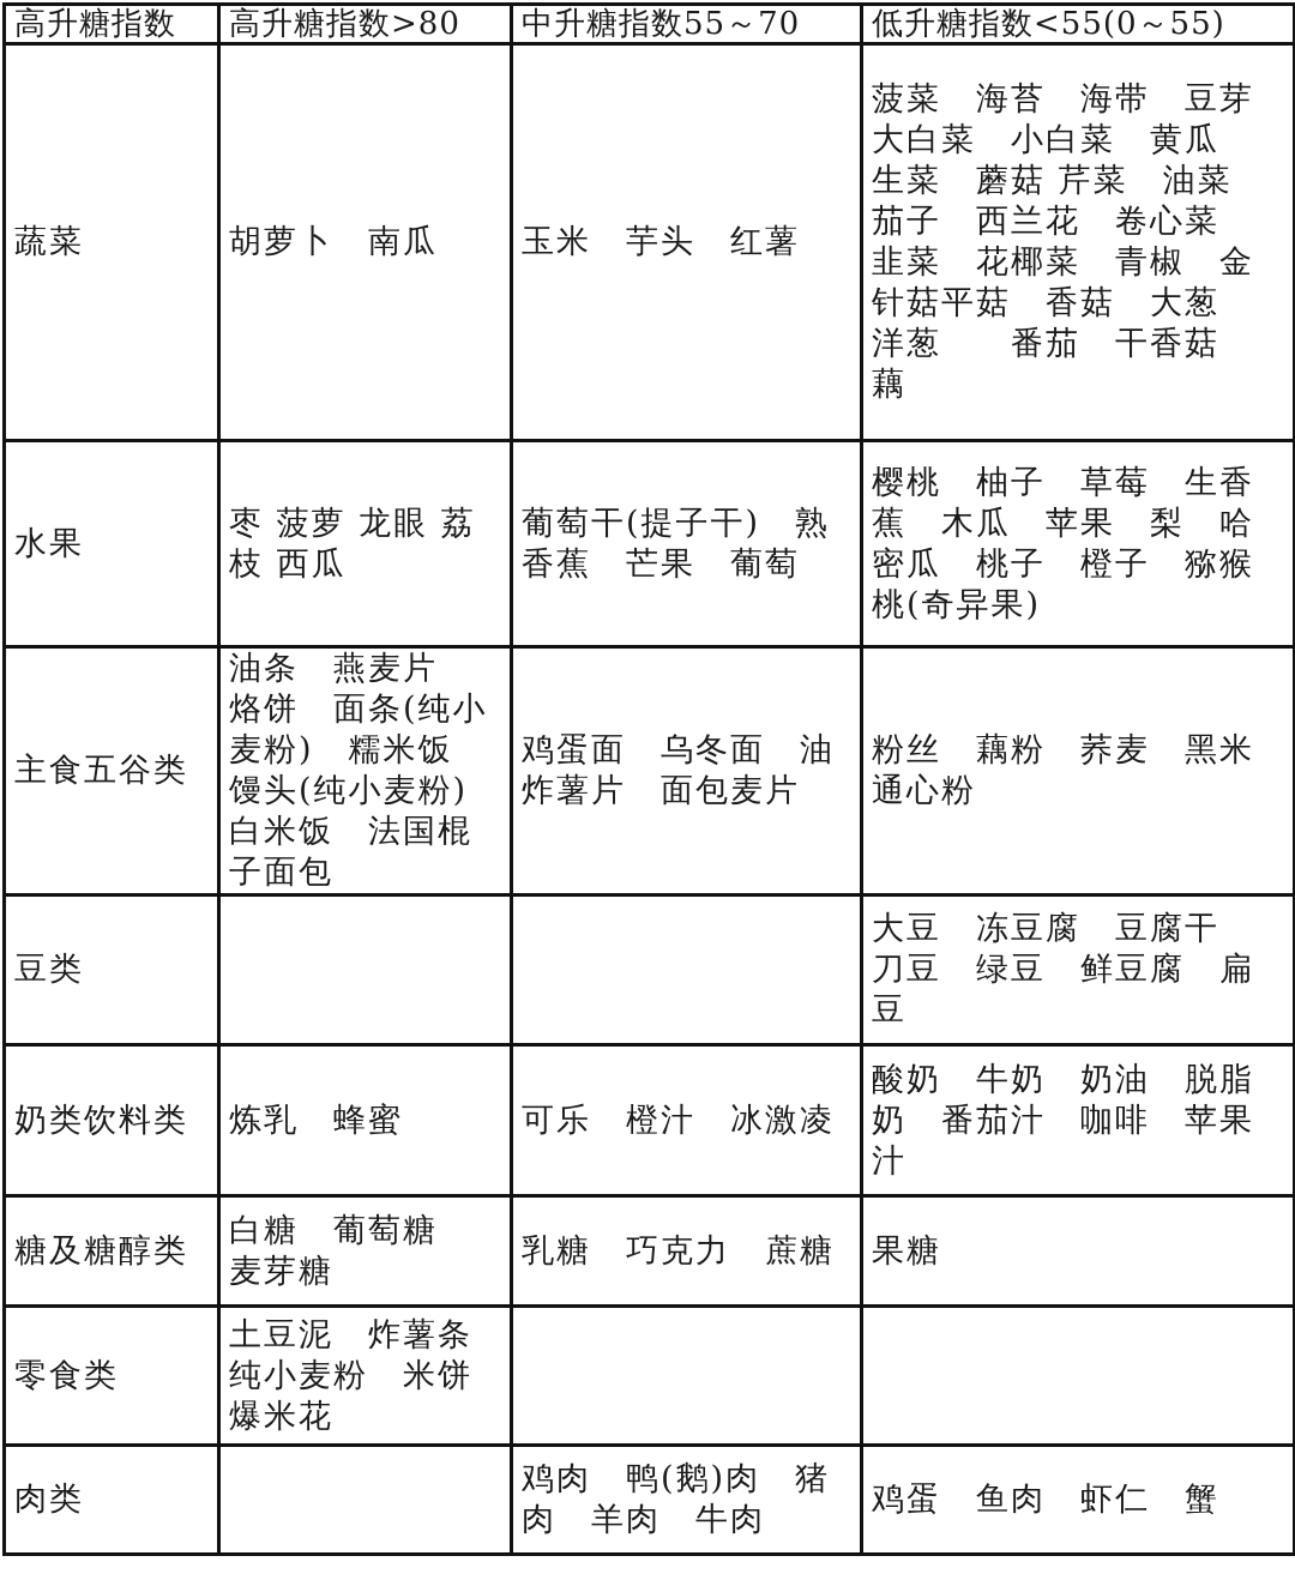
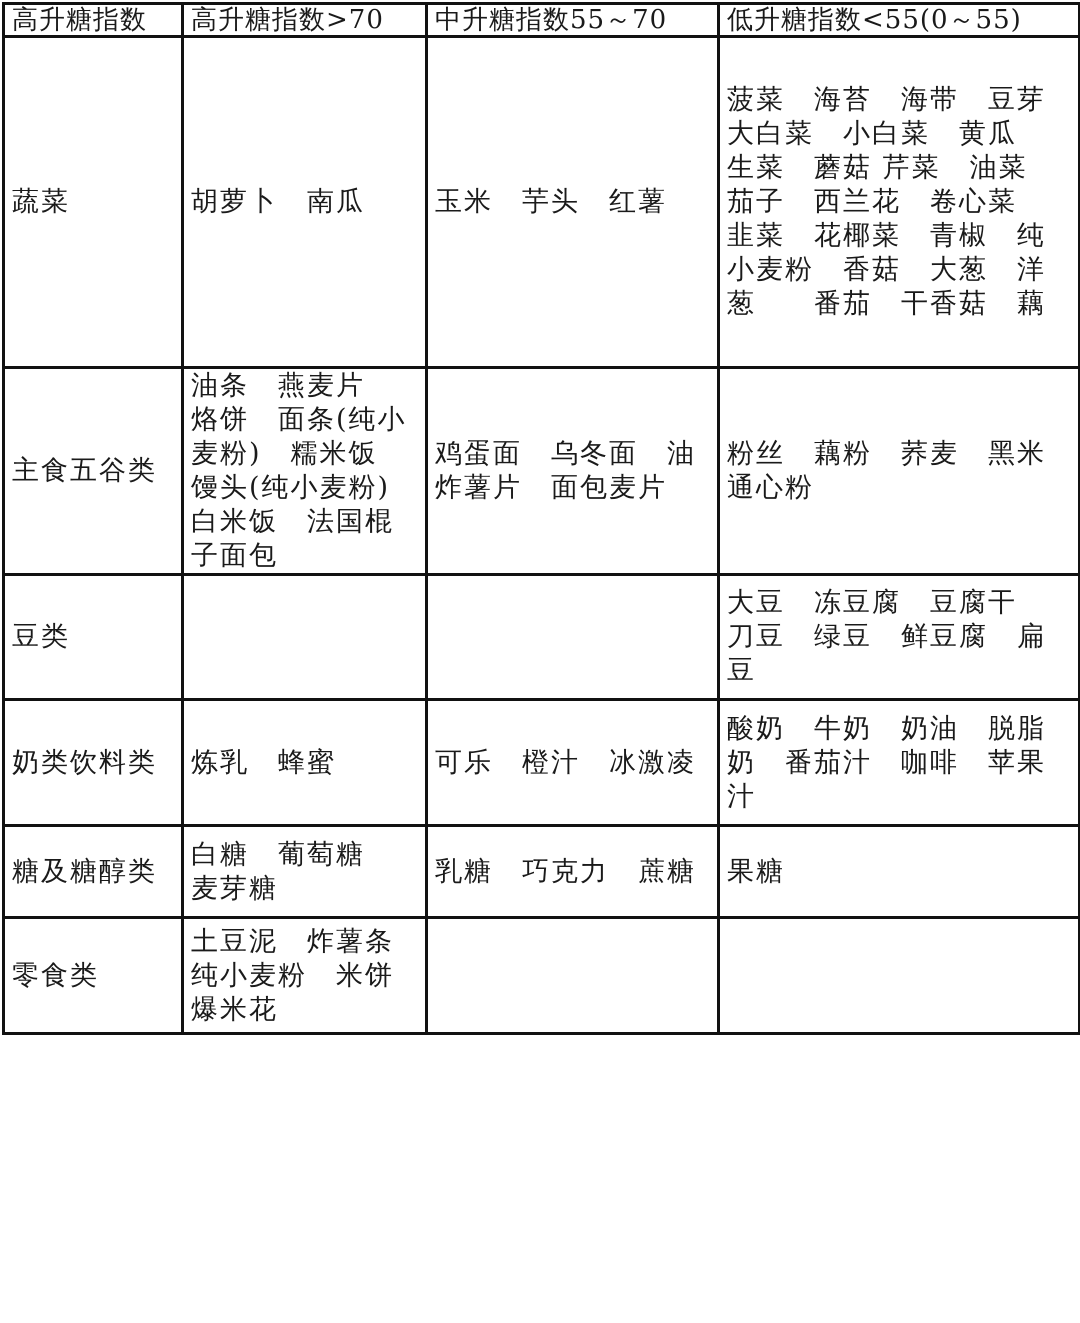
- 高升糖指数	高升糖指数>80	中升糖指数55～70	低升糖指数<55(0～55)
+ 高升糖指数	高升糖指数>70	中升糖指数55～70	低升糖指数<55(0～55)
- 蔬菜	胡萝卜 南瓜	玉米 芋头 红薯	菠菜 海苔 海带 豆芽 大白菜 小白菜 黄瓜 生菜 蘑菇 芹菜 油菜 茄子 西兰花 卷心菜 韭菜 花椰菜 青椒 金针菇平菇 香菇 大葱 洋葱 番茄 干香菇 藕
+ 蔬菜	胡萝卜 南瓜	玉米 芋头 红薯	菠菜 海苔 海带 豆芽 大白菜 小白菜 黄瓜 生菜 蘑菇 芹菜 油菜 茄子 西兰花 卷心菜 韭菜 花椰菜 青椒 纯小麦粉 香菇 大葱 洋葱 番茄 干香菇 藕
- 水果	枣 菠萝 龙眼 荔枝 西瓜	葡萄干(提子干) 熟香蕉 芒果 葡萄	樱桃 柚子 草莓 生香蕉 木瓜 苹果 梨 哈密瓜 桃子 橙子 猕猴桃(奇异果)
  主食五谷类	油条 燕麦片 烙饼 面条(纯小麦粉) 糯米饭 馒头(纯小麦粉) 白米饭 法国棍子面包	鸡蛋面 乌冬面 油炸薯片 面包麦片	粉丝 藕粉 荞麦 黑米 通心粉
  豆类			大豆 冻豆腐 豆腐干 刀豆 绿豆 鲜豆腐 扁豆
  奶类饮料类	炼乳 蜂蜜	可乐 橙汁 冰激凌	酸奶 牛奶 奶油 脱脂奶 番茄汁 咖啡 苹果汁
  糖及糖醇类	白糖 葡萄糖 麦芽糖	乳糖 巧克力 蔗糖	果糖
  零食类	土豆泥 炸薯条 纯小麦粉 米饼 爆米花
- 肉类		鸡肉 鸭(鹅)肉 猪肉 羊肉 牛肉	鸡蛋 鱼肉 虾仁 蟹
